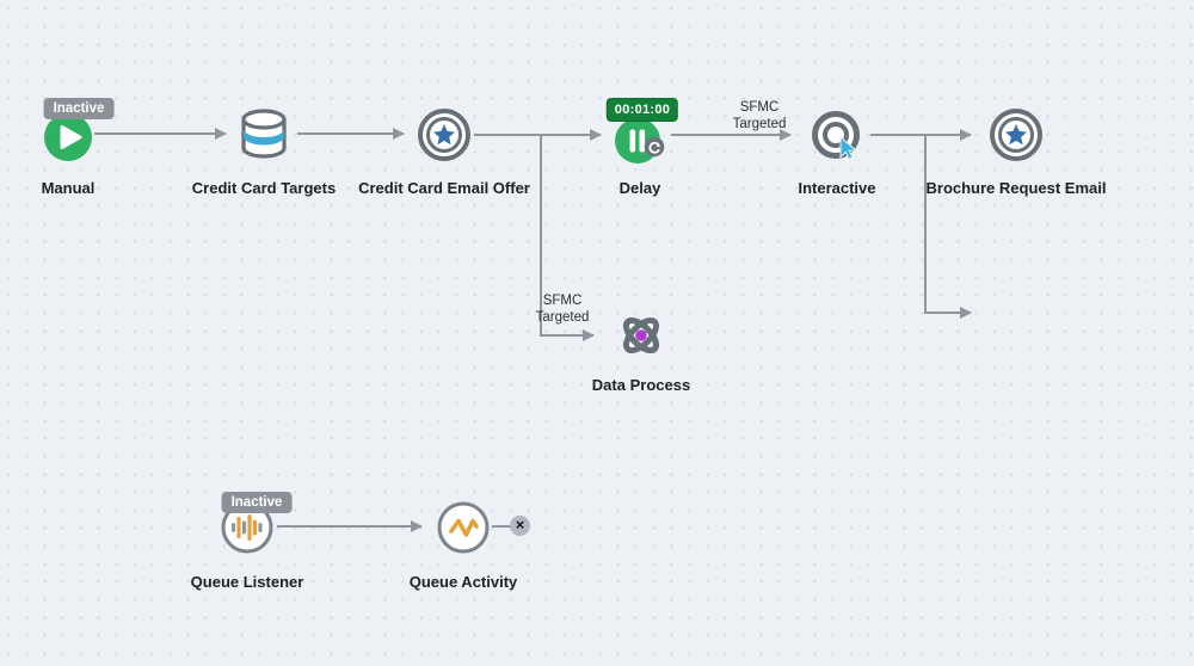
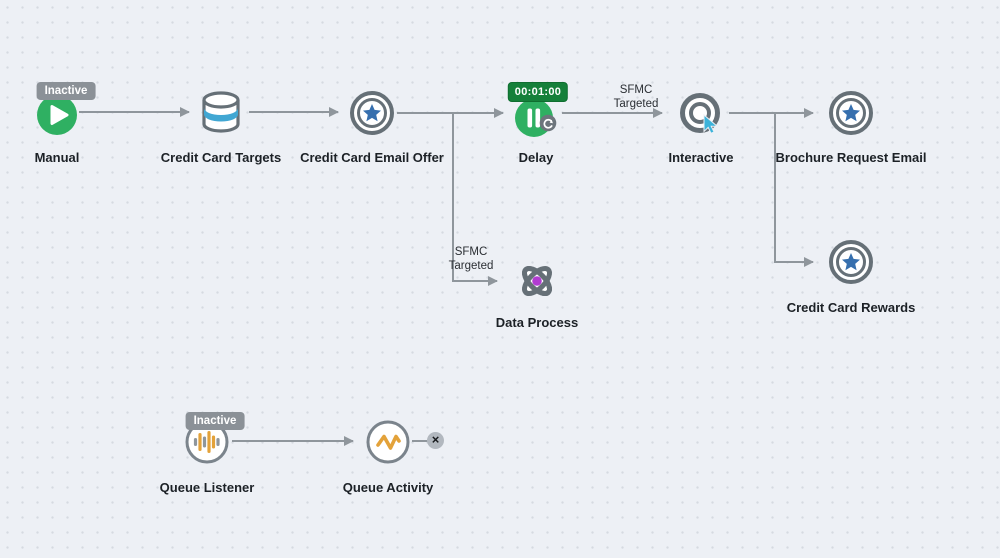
  SFMC Targeted
  SFMC Targeted
  Inactive
  Manual
  Credit Card Targets
  Credit Card Email Offer
  00:01:00
  Delay
  Interactive
  Brochure Request Email
+ Credit Card Rewards
  Data Process
  Inactive
  Queue Listener
  Queue Activity
  ×
